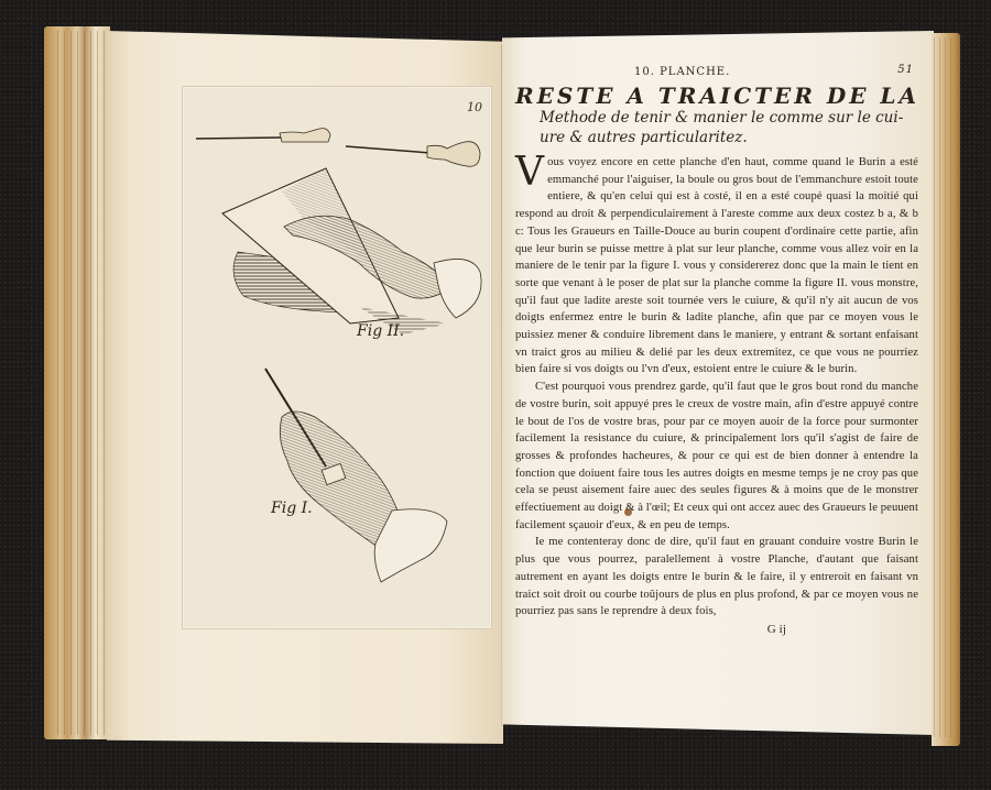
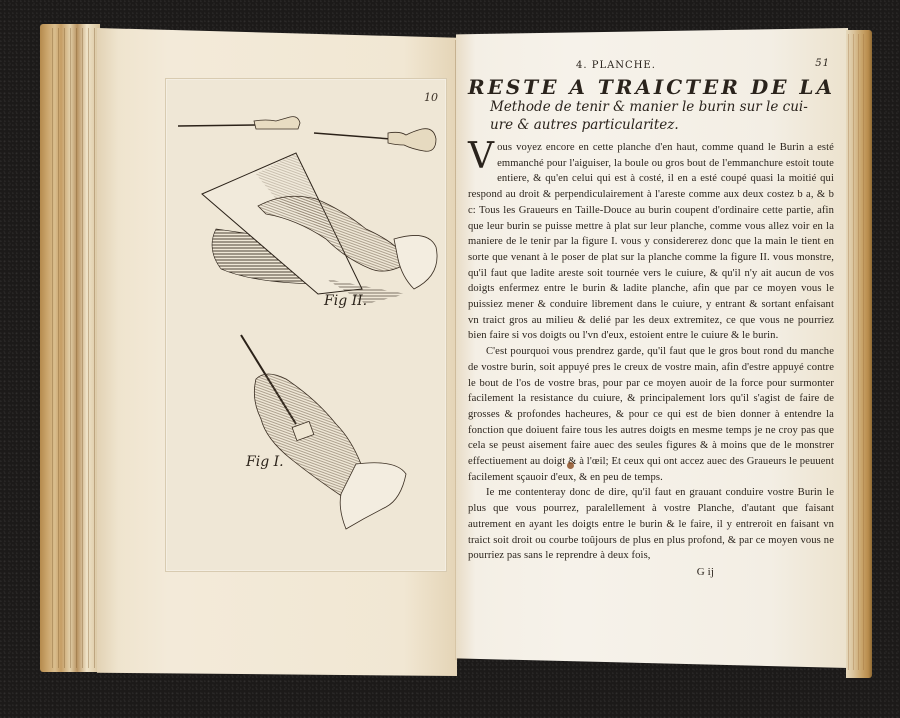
  10
  Fig II.
  Fig I.
- 10. PLANCHE.
+ 4. PLANCHE.
  51
  RESTE A TRAICTER DE LA
- Methode de tenir & manier le comme sur le cui-
+ Methode de tenir & manier le burin sur le cui-
  ure & autres particularitez.
  V
- ous voyez encore en cette planche d'en haut, comme quand le Burin a esté emmanché pour l'aiguiser, la boule ou gros bout de l'emmanchure estoit toute entiere, & qu'en celui qui est à costé, il en a esté coupé quasi la moitié qui respond au droit & perpendiculairement à l'areste comme aux deux costez b a, & b c: Tous les Graueurs en Taille-Douce au burin coupent d'ordinaire cette partie, afin que leur burin se puisse mettre à plat sur leur planche, comme vous allez voir en la maniere de le tenir par la figure I. vous y considererez donc que la main le tient en sorte que venant à le poser de plat sur la planche comme la figure II. vous monstre, qu'il faut que ladite areste soit tournée vers le cuiure, & qu'il n'y ait aucun de vos doigts enfermez entre le burin & ladite planche, afin que par ce moyen vous le puissiez mener & conduire librement dans le maniere, y entrant & sortant enfaisant vn traict gros au milieu & delié par les deux extremitez, ce que vous ne pourriez bien faire si vos doigts ou l'vn d'eux, estoient entre le cuiure & le burin.
+ ous voyez encore en cette planche d'en haut, comme quand le Burin a esté emmanché pour l'aiguiser, la boule ou gros bout de l'emmanchure estoit toute entiere, & qu'en celui qui est à costé, il en a esté coupé quasi la moitié qui respond au droit & perpendiculairement à l'areste comme aux deux costez b a, & b c: Tous les Graueurs en Taille-Douce au burin coupent d'ordinaire cette partie, afin que leur burin se puisse mettre à plat sur leur planche, comme vous allez voir en la maniere de le tenir par la figure I. vous y considererez donc que la main le tient en sorte que venant à le poser de plat sur la planche comme la figure II. vous monstre, qu'il faut que ladite areste soit tournée vers le cuiure, & qu'il n'y ait aucun de vos doigts enfermez entre le burin & ladite planche, afin que par ce moyen vous le puissiez mener & conduire librement dans le cuiure, y entrant & sortant enfaisant vn traict gros au milieu & delié par les deux extremitez, ce que vous ne pourriez bien faire si vos doigts ou l'vn d'eux, estoient entre le cuiure & le burin.
  C'est pourquoi vous prendrez garde, qu'il faut que le gros bout rond du manche de vostre burin, soit appuyé pres le creux de vostre main, afin d'estre appuyé contre le bout de l'os de vostre bras, pour par ce moyen auoir de la force pour surmonter facilement la resistance du cuiure, & principalement lors qu'il s'agist de faire de grosses & profondes hacheures, & pour ce qui est de bien donner à entendre la fonction que doiuent faire tous les autres doigts en mesme temps je ne croy pas que cela se peust aisement faire auec des seules figures & à moins que de le monstrer effectiuement au doigt & à l'œil; Et ceux qui ont accez auec des Graueurs le peuuent facilement sçauoir d'eux, & en peu de temps.
  Ie me contenteray donc de dire, qu'il faut en grauant conduire vostre Burin le plus que vous pourrez, paralellement à vostre Planche, d'autant que faisant autrement en ayant les doigts entre le burin & le faire, il y entreroit en faisant vn traict soit droit ou courbe toûjours de plus en plus profond, & par ce moyen vous ne pourriez pas sans le reprendre à deux fois,
  G ij
